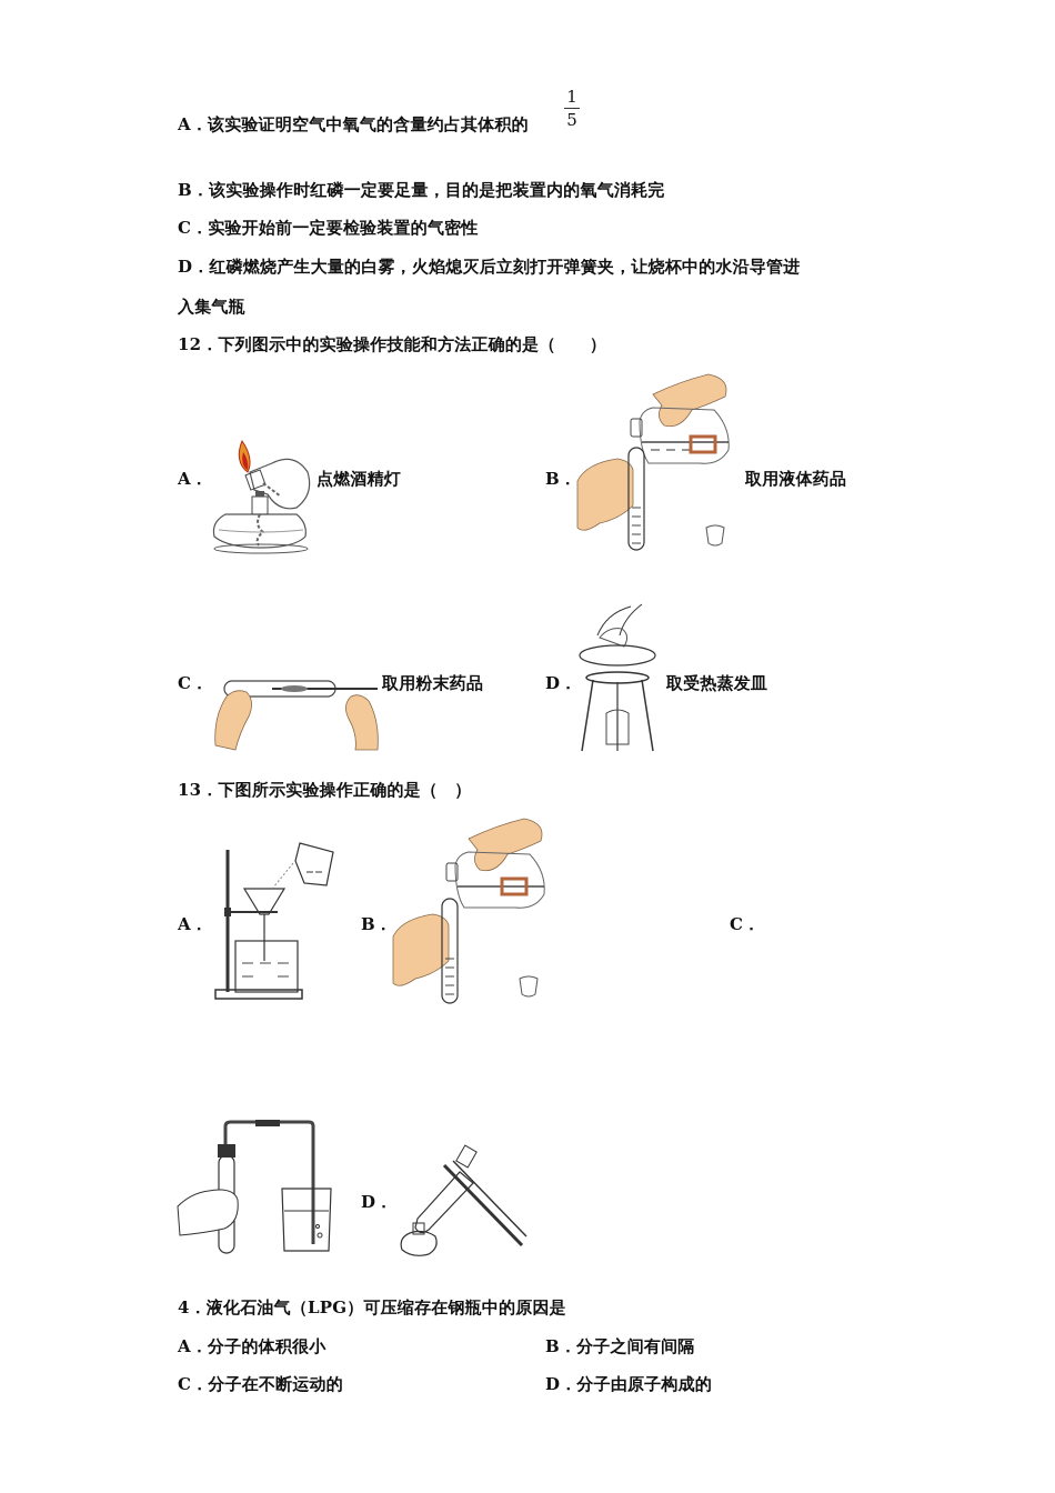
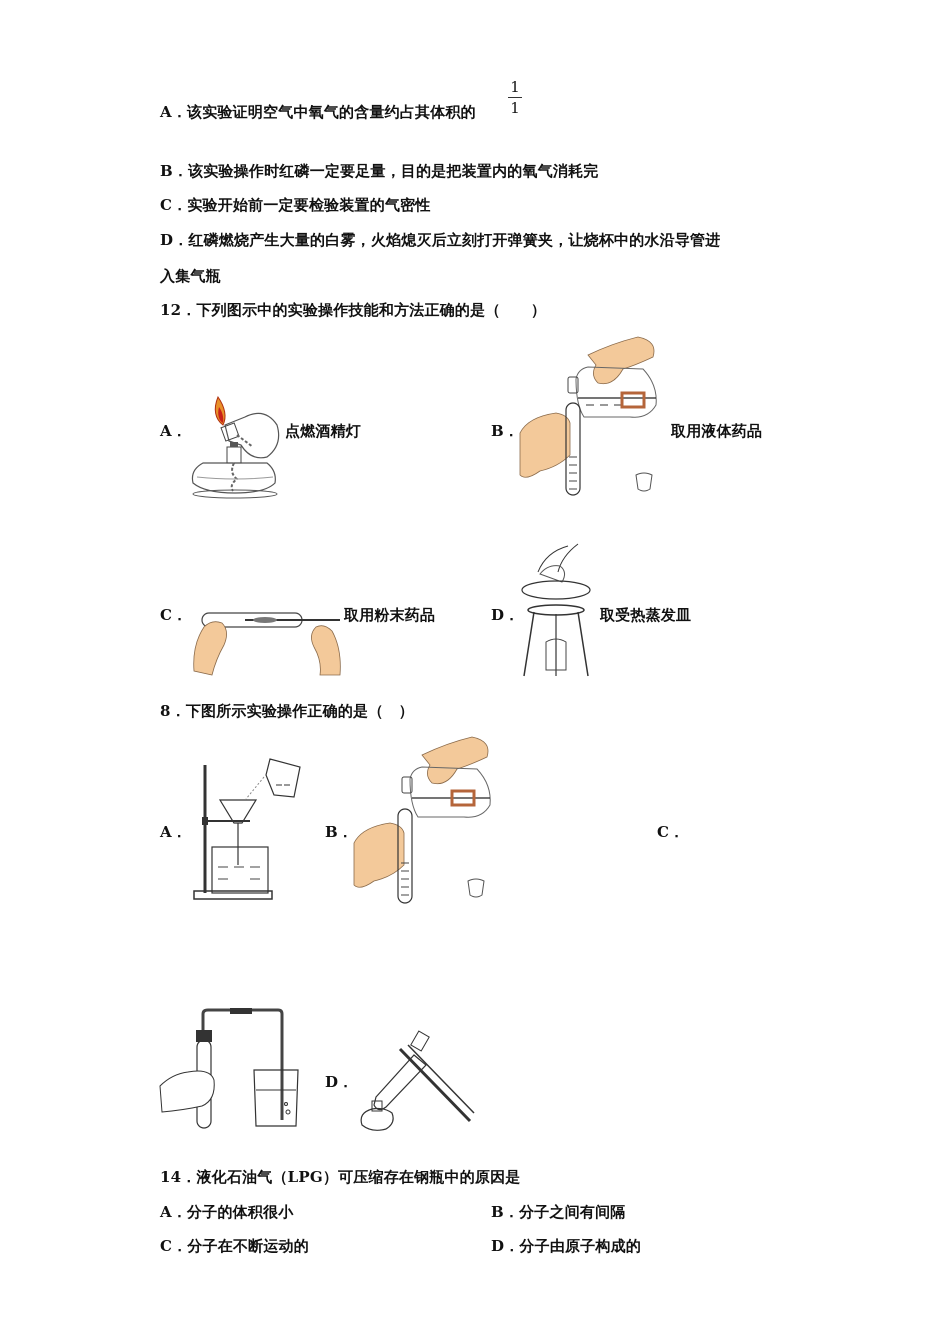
  A．该实验证明空气中氧气的含量约占其体积的
- 1 5
+ 1 1
  B．该实验操作时红磷一定要足量，目的是把装置内的氧气消耗完
  C．实验开始前一定要检验装置的气密性
  D．红磷燃烧产生大量的白雾，火焰熄灭后立刻打开弹簧夹，让烧杯中的水沿导管进
  入集气瓶
  12．下列图示中的实验操作技能和方法正确的是（ ）
  A．
  点燃酒精灯
  B．
  取用液体药品
  C．
  取用粉末药品
  D．
  取受热蒸发皿
- 13．下图所示实验操作正确的是（ ）
+ 8．下图所示实验操作正确的是（ ）
  A．
  B．
  C．
  D．
- 4．液化石油气（LPG）可压缩存在钢瓶中的原因是
+ 14．液化石油气（LPG）可压缩存在钢瓶中的原因是
  A．分子的体积很小
  B．分子之间有间隔
  C．分子在不断运动的
  D．分子由原子构成的
